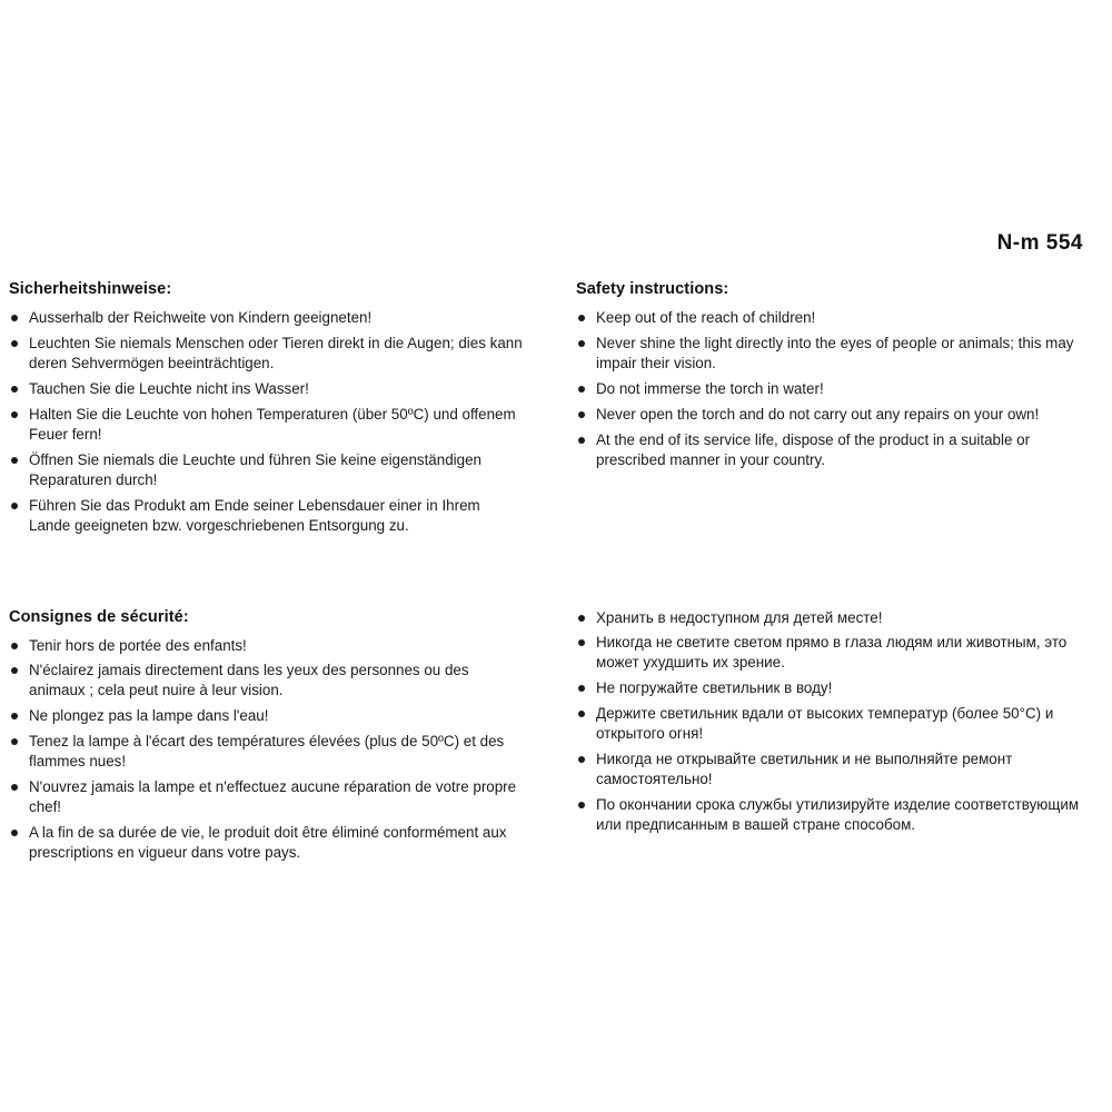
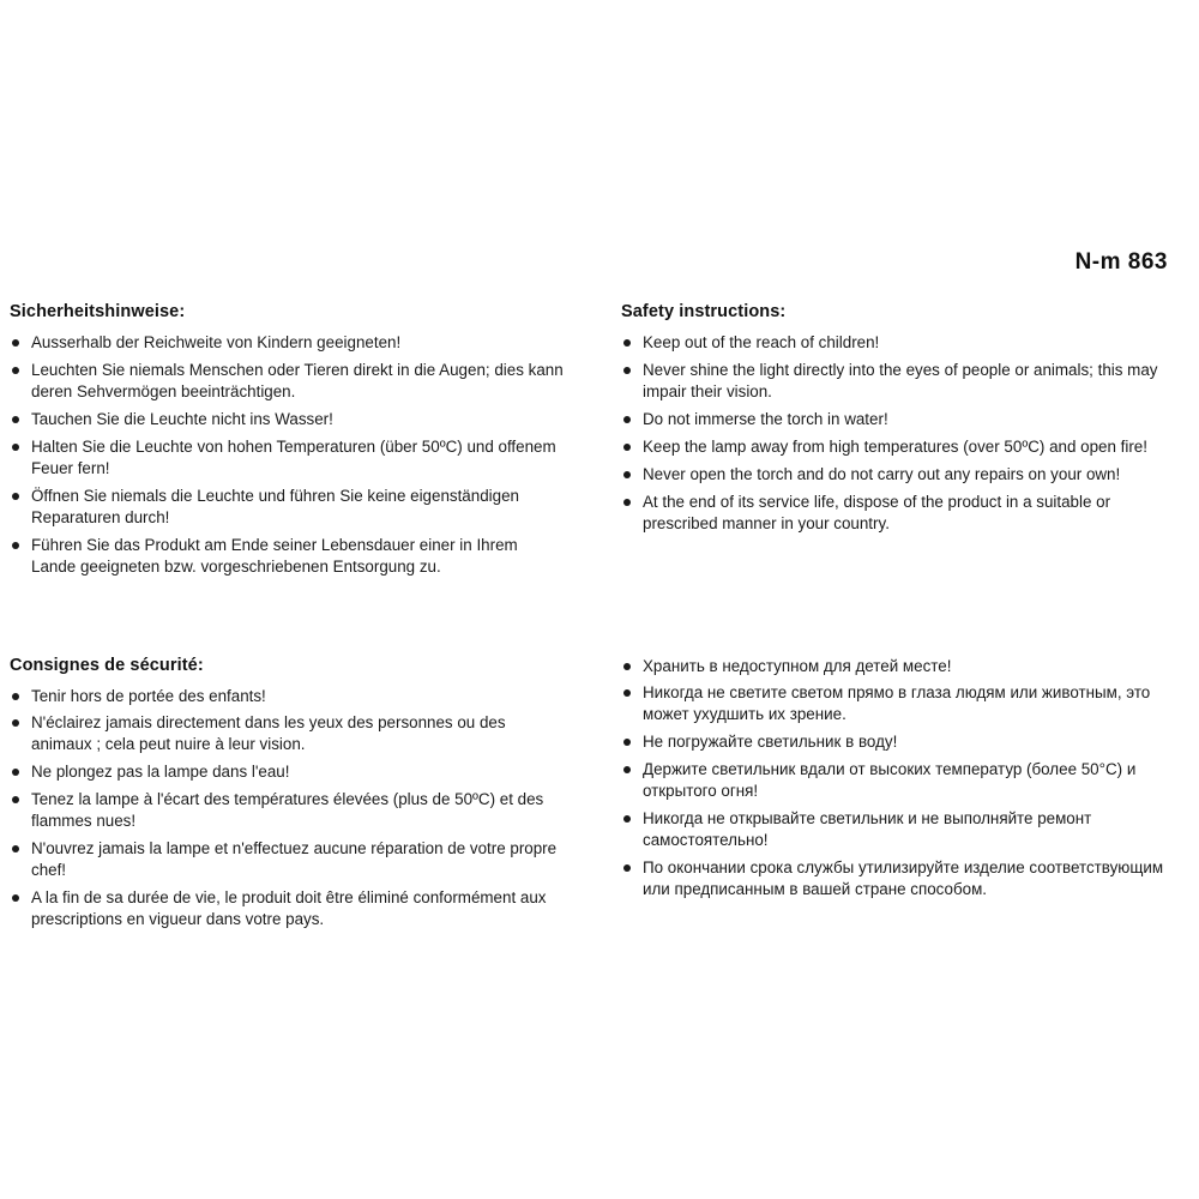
- N-m 554
+ N-m 863
  Sicherheitshinweise:
  Ausserhalb der Reichweite von Kindern geeigneten!
  Leuchten Sie niemals Menschen oder Tieren direkt in die Augen; dies kann deren Sehvermögen beeinträchtigen.
  Tauchen Sie die Leuchte nicht ins Wasser!
  Halten Sie die Leuchte von hohen Temperaturen (über 50ºC) und offenem Feuer fern!
  Öffnen Sie niemals die Leuchte und führen Sie keine eigenständigen Reparaturen durch!
  Führen Sie das Produkt am Ende seiner Lebensdauer einer in Ihrem Lande geeigneten bzw. vorgeschriebenen Entsorgung zu.
  Safety instructions:
  Keep out of the reach of children!
  Never shine the light directly into the eyes of people or animals; this may impair their vision.
  Do not immerse the torch in water!
+ Keep the lamp away from high temperatures (over 50ºC) and open fire!
  Never open the torch and do not carry out any repairs on your own!
  At the end of its service life, dispose of the product in a suitable or prescribed manner in your country.
  Consignes de sécurité:
  Tenir hors de portée des enfants!
  N'éclairez jamais directement dans les yeux des personnes ou des animaux ; cela peut nuire à leur vision.
  Ne plongez pas la lampe dans l'eau!
  Tenez la lampe à l'écart des températures élevées (plus de 50ºC) et des flammes nues!
  N'ouvrez jamais la lampe et n'effectuez aucune réparation de votre propre chef!
  A la fin de sa durée de vie, le produit doit être éliminé conformément aux prescriptions en vigueur dans votre pays.
  Хранить в недоступном для детей месте!
  Никогда не светите светом прямо в глаза людям или животным, это может ухудшить их зрение.
  Не погружайте светильник в воду!
  Держите светильник вдали от высоких температур (более 50°С) и открытого огня!
  Никогда не открывайте светильник и не выполняйте ремонт самостоятельно!
  По окончании срока службы утилизируйте изделие соответствующим или предписанным в вашей стране способом.
